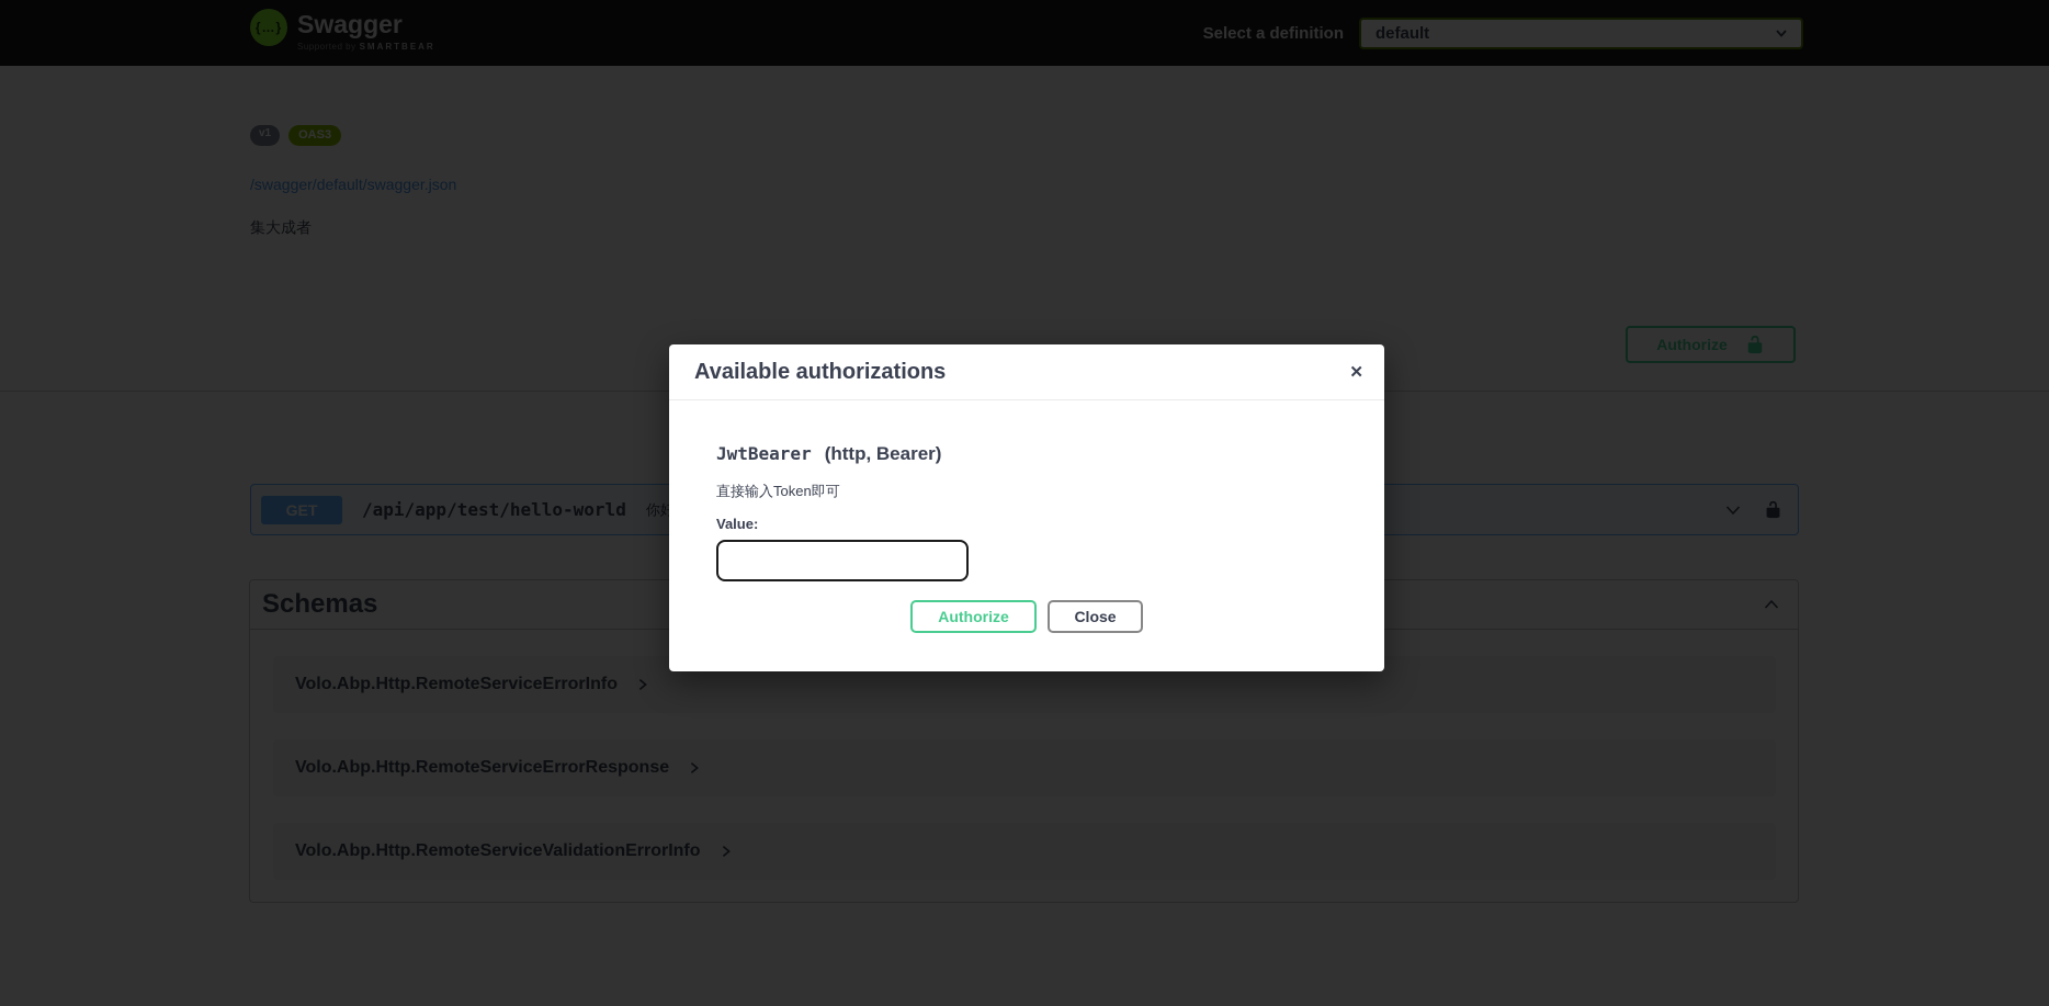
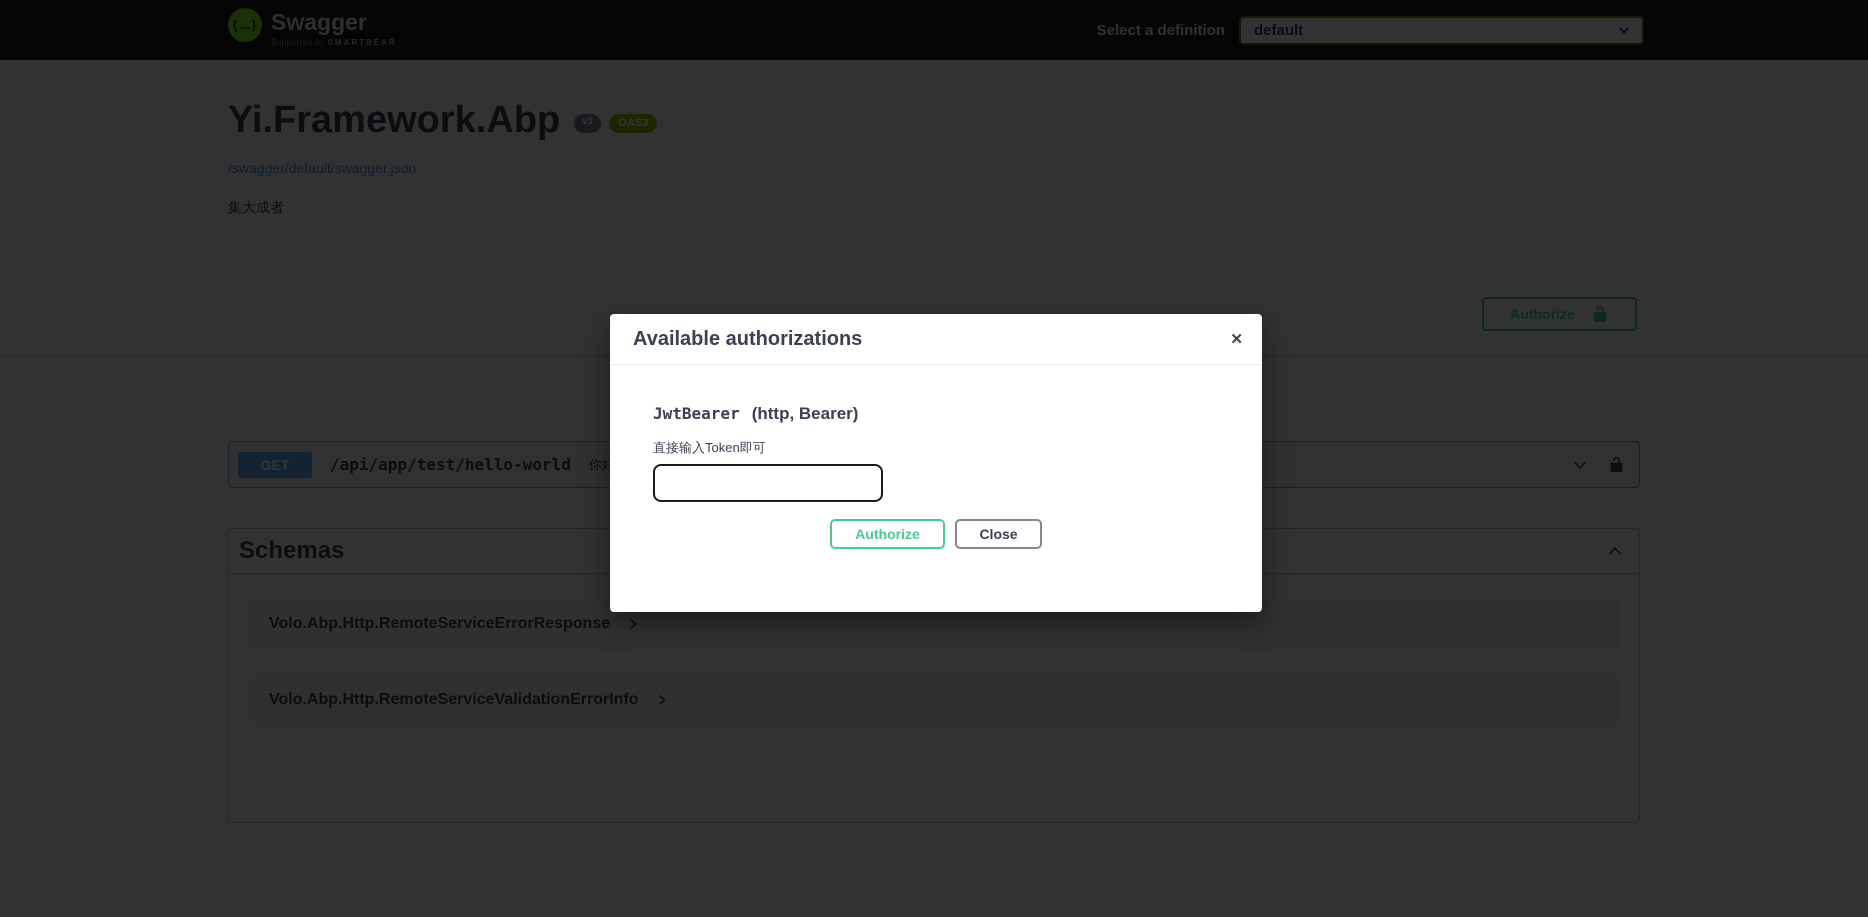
  {…}
  Swagger
  Select a definition
  default
+ Yi.Framework.Abp
  v1
  OAS3
  /swagger/default/swagger.json
  集大成者
  Authorize
  GET
  /api/app/test/hello-world
  Schemas
- Volo.Abp.Http.RemoteServiceErrorInfo
  Volo.Abp.Http.RemoteServiceErrorResponse
  Volo.Abp.Http.RemoteServiceValidationErrorInfo
  Available authorizations
  ✕
  JwtBearer
  (http, Bearer)
  直接输入Token即可
- Value:
  Authorize
  Close
